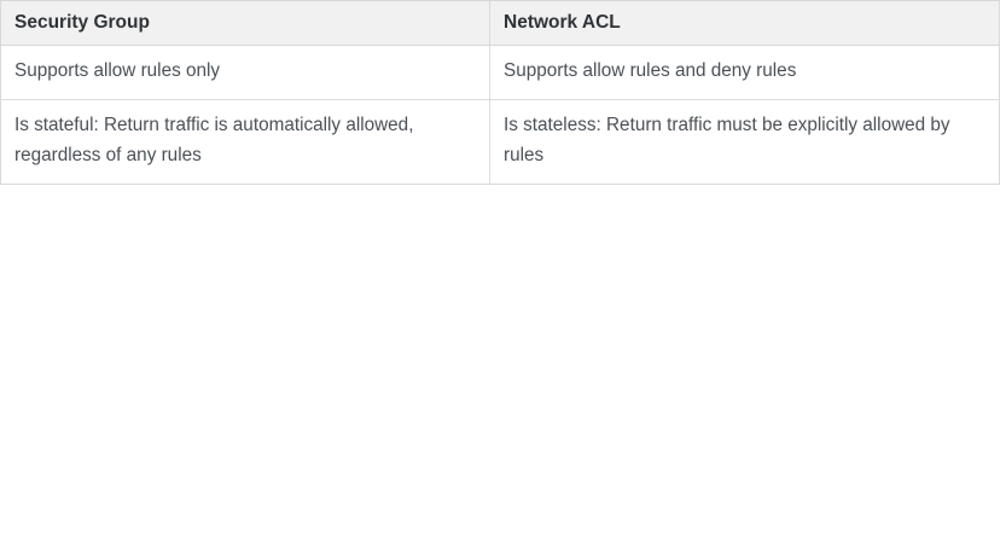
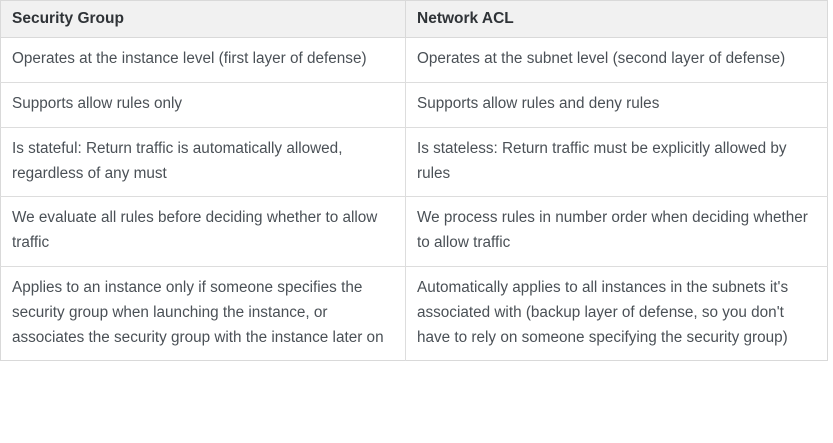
  Security Group	Network ACL
+ Operates at the instance level (first layer of defense)	Operates at the subnet level (second layer of defense)
  Supports allow rules only	Supports allow rules and deny rules
- Is stateful: Return traffic is automatically allowed, regardless of any rules	Is stateless: Return traffic must be explicitly allowed by rules
+ Is stateful: Return traffic is automatically allowed, regardless of any must	Is stateless: Return traffic must be explicitly allowed by rules
+ We evaluate all rules before deciding whether to allow traffic	We process rules in number order when deciding whether to allow traffic
+ Applies to an instance only if someone specifies the security group when launching the instance, or associates the security group with the instance later on	Automatically applies to all instances in the subnets it's associated with (backup layer of defense, so you don't have to rely on someone specifying the security group)
